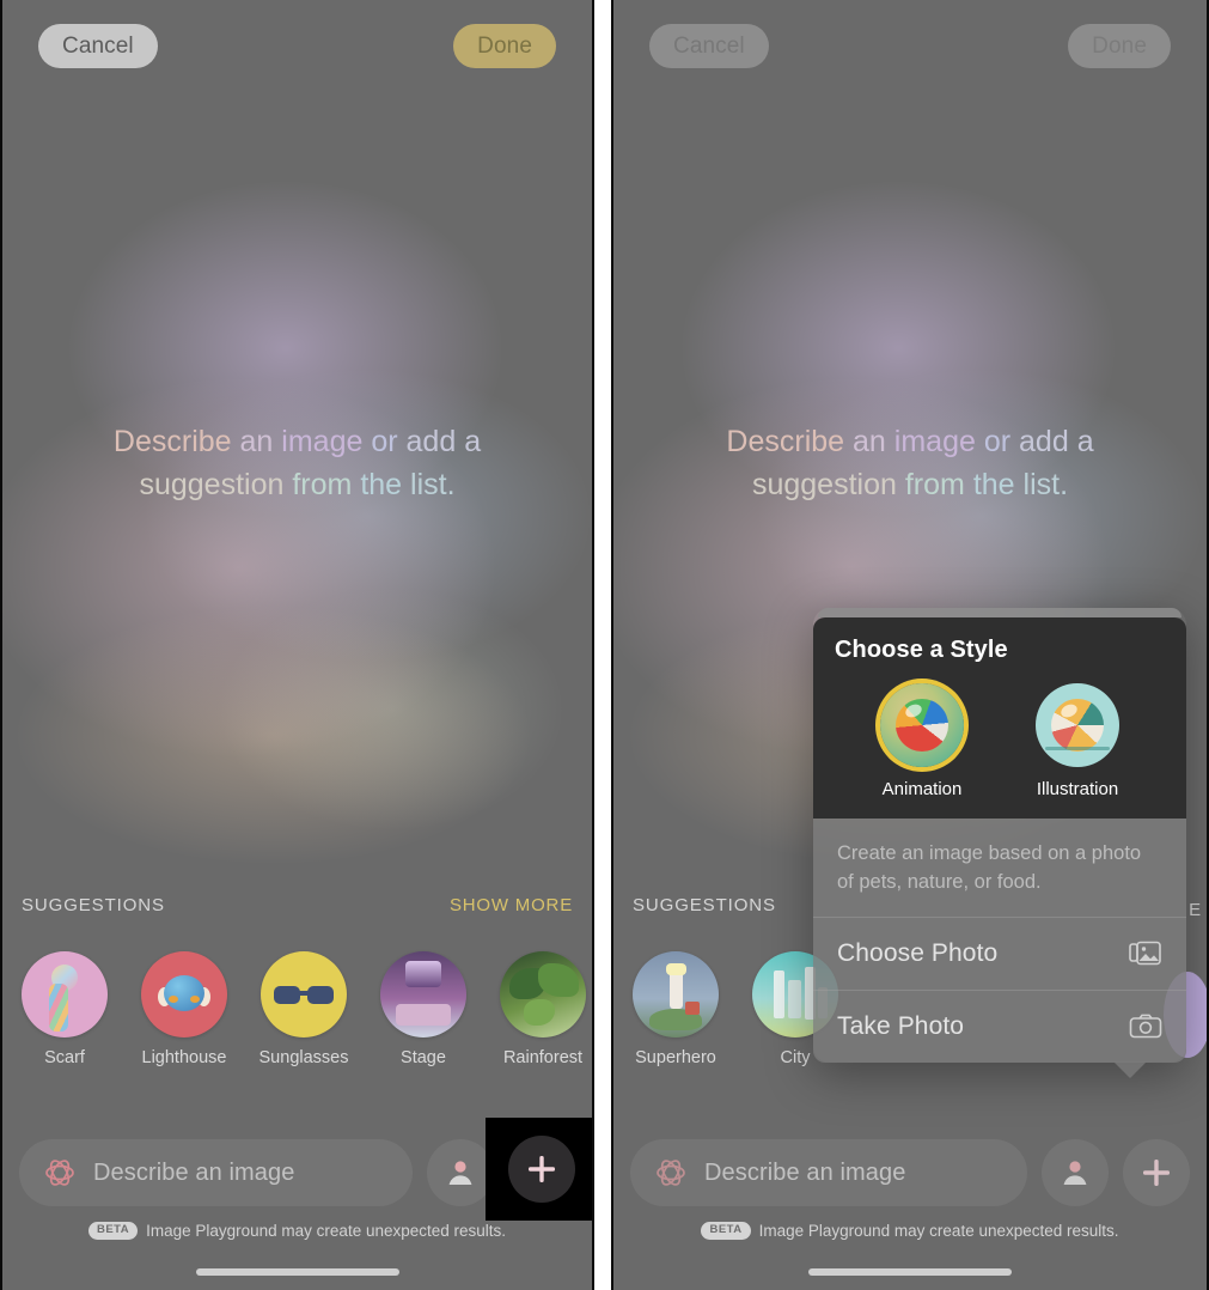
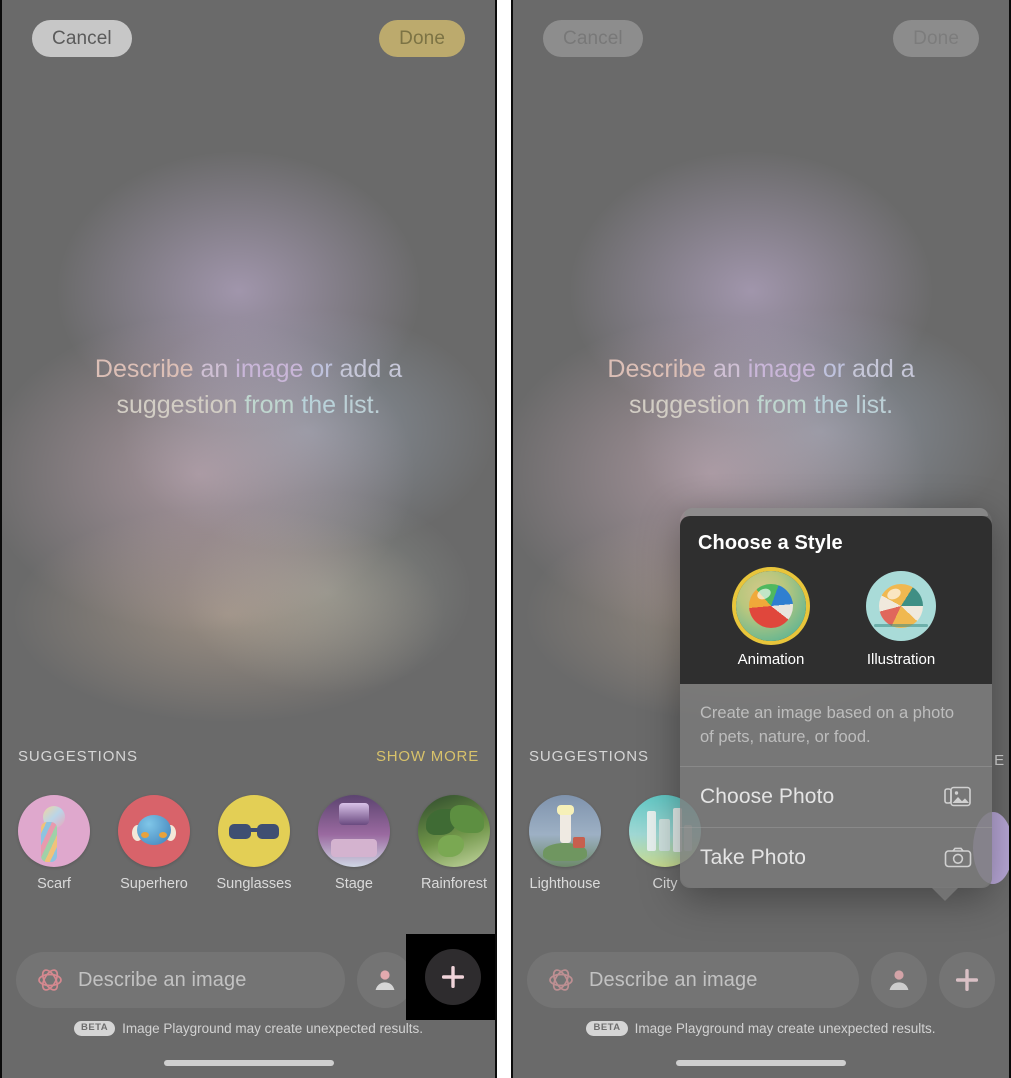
  Cancel
  Done
  Describe an image or add a suggestion from the list.
  SUGGESTIONS
  SHOW MORE
  Scarf
- Lighthouse
+ Superhero
  Sunglasses
  Stage
  Rainforest
  Describe an image
  BETA
  Image Playground may create unexpected results.
  Describe an image or add a suggestion from the list.
  SUGGESTIONS
  E
- Superhero
+ Lighthouse
  City
  Describe an image
  BETA
  Image Playground may create unexpected results.
  Choose a Style
  Animation
  Illustration
  Create an image based on a photo of pets, nature, or food.
  Choose Photo
  Take Photo
